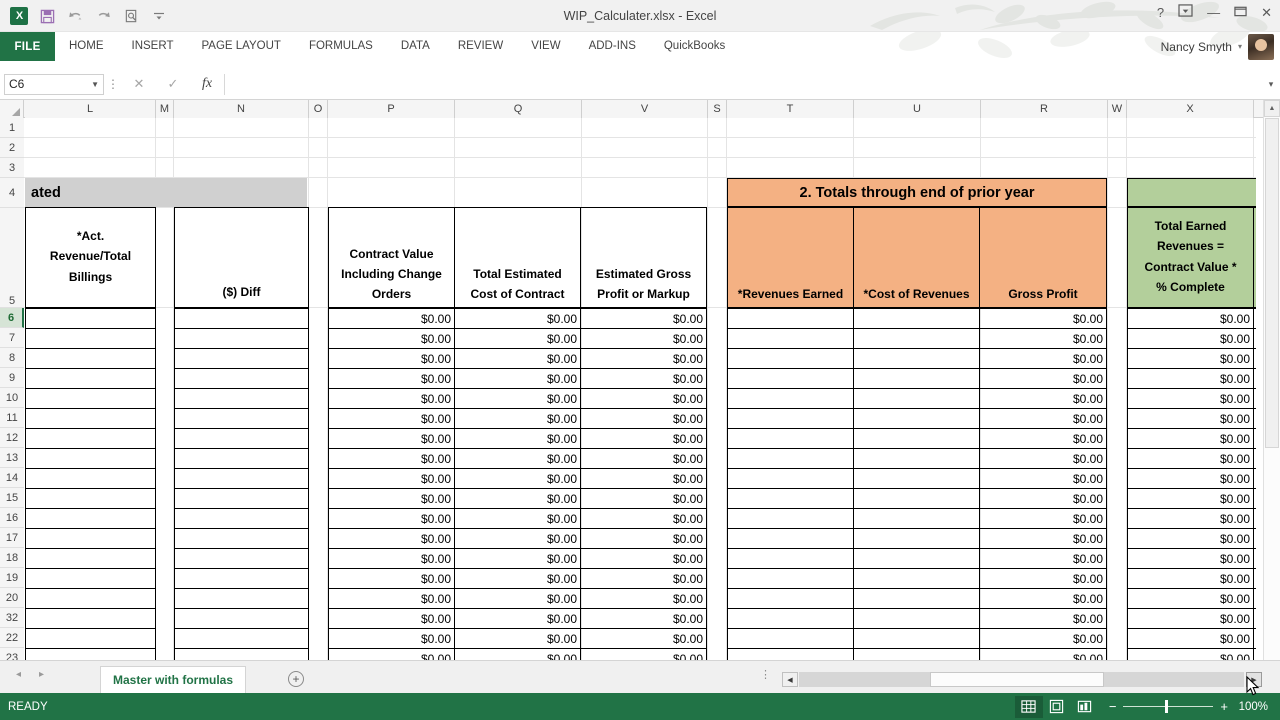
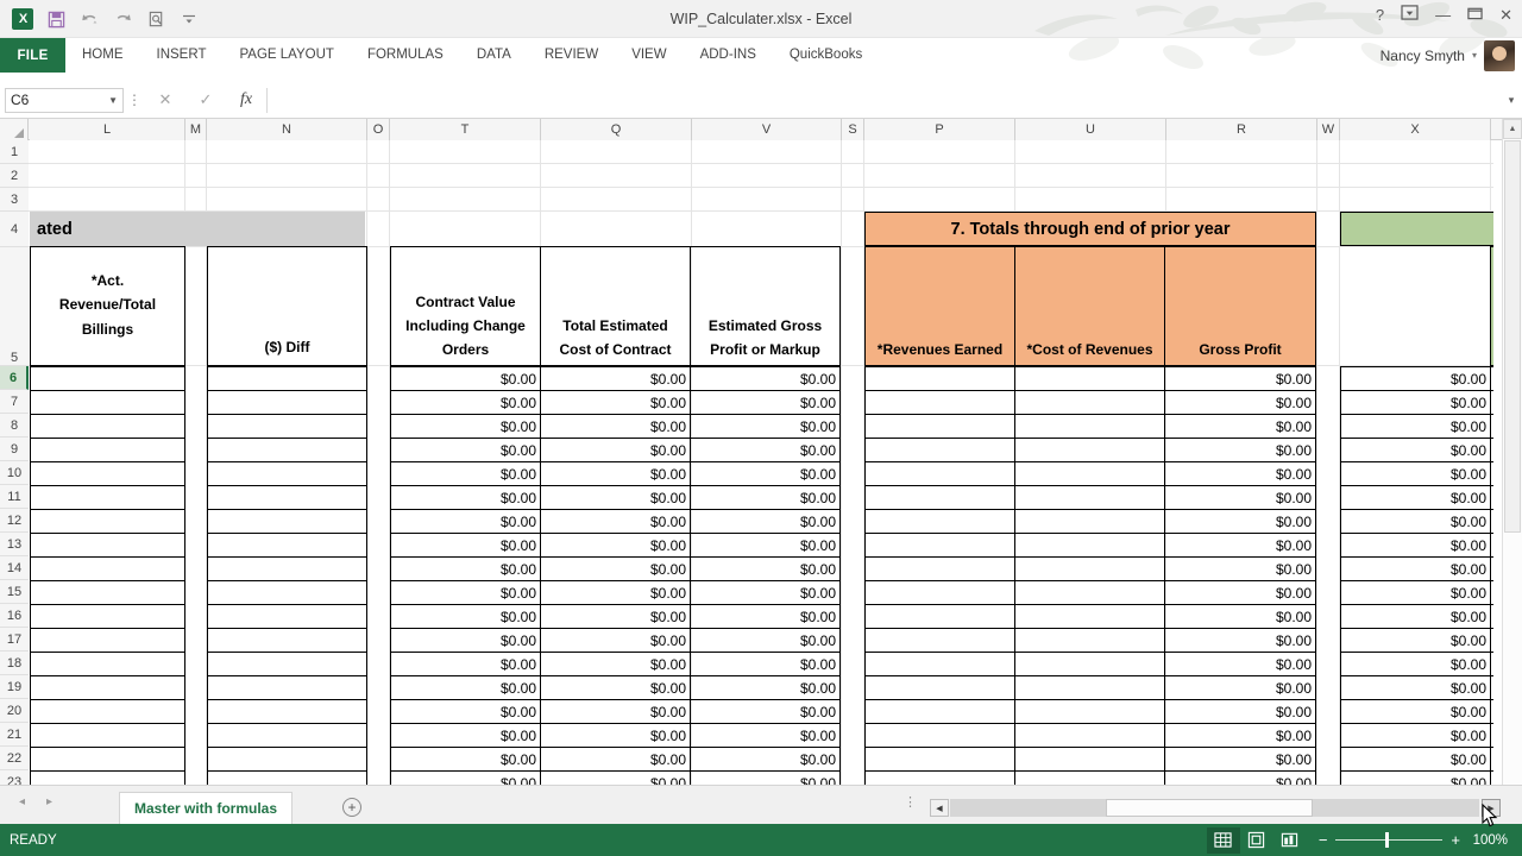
  WIP_Calculater.xlsx - Excel
  X
  ?
  —
  ✕
  FILE
  HOME
  INSERT
  PAGE LAYOUT
  FORMULAS
  DATA
  REVIEW
  VIEW
  ADD-INS
  QuickBooks
  Nancy Smyth
  ▾
  C6
  ▼
  ⋮
  ✕
  ✓
  fx
  ▾
  L
  M
  N
  O
- P
+ T
  Q
  V
  S
- T
+ P
  U
  R
  W
  X
  1
  2
  3
  4
  5
  6
  7
  8
  9
  10
  11
  12
  13
  14
  15
  16
  17
  18
  19
  20
- 32
+ 21
  22
  23
  ated
- 2. Totals through end of prior year
+ 7. Totals through end of prior year
  *Act.
  Revenue/Total
  Billings
  ($) Diff
  Contract Value
  Including Change
  Orders
  Total Estimated
  Cost of Contract
  Estimated Gross
  Profit or Markup
  *Revenues Earned
  *Cost of Revenues
  Gross Profit
- Total Earned
- Revenues =
- Contract Value *
- % Complete
  $0.00
  $0.00
  $0.00
  $0.00
  $0.00
  $0.00
  $0.00
  $0.00
  $0.00
  $0.00
  $0.00
  $0.00
  $0.00
  $0.00
  $0.00
  $0.00
  $0.00
  $0.00
  $0.00
  $0.00
  $0.00
  $0.00
  $0.00
  $0.00
  $0.00
  $0.00
  $0.00
  $0.00
  $0.00
  $0.00
  $0.00
  $0.00
  $0.00
  $0.00
  $0.00
  $0.00
  $0.00
  $0.00
  $0.00
  $0.00
  $0.00
  $0.00
  $0.00
  $0.00
  $0.00
  $0.00
  $0.00
  $0.00
  $0.00
  $0.00
  $0.00
  $0.00
  $0.00
  $0.00
  $0.00
  $0.00
  $0.00
  $0.00
  $0.00
  $0.00
  $0.00
  $0.00
  $0.00
  $0.00
  $0.00
  $0.00
  $0.00
  $0.00
  $0.00
  $0.00
  $0.00
  $0.00
  $0.00
  $0.00
  $0.00
  $0.00
  $0.00
  $0.00
  $0.00
  $0.00
  $0.00
  $0.00
  $0.00
  $0.00
  $0.00
  $0.00
  $0.00
  $0.00
  $0.00
  $0.00
  ◂
  ▸
  Master with formulas
  +
  ⋮
  READY
  −
  +
  100%
